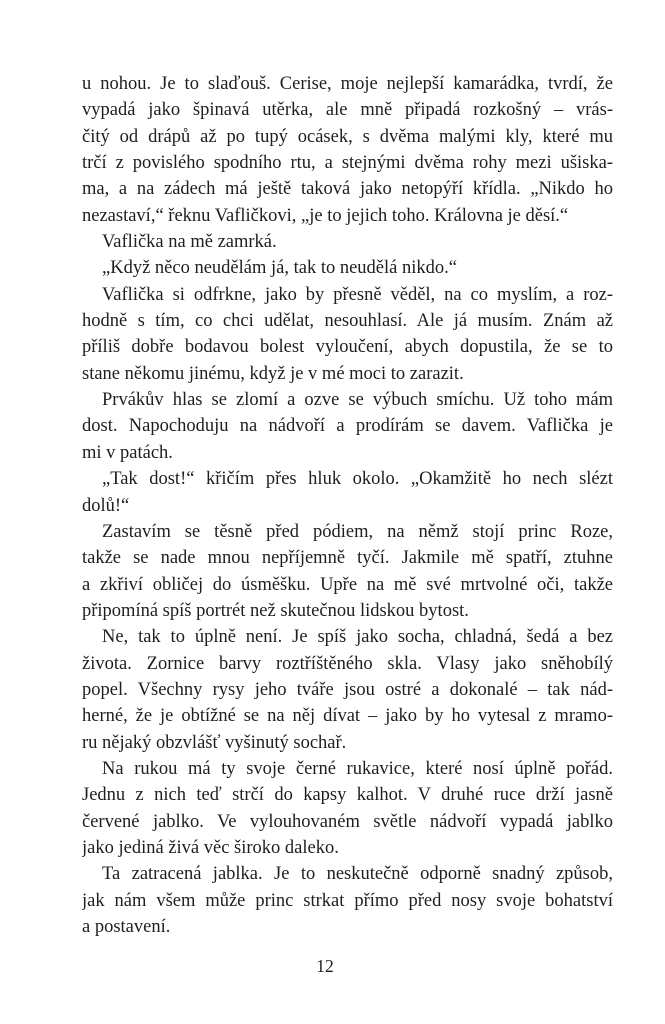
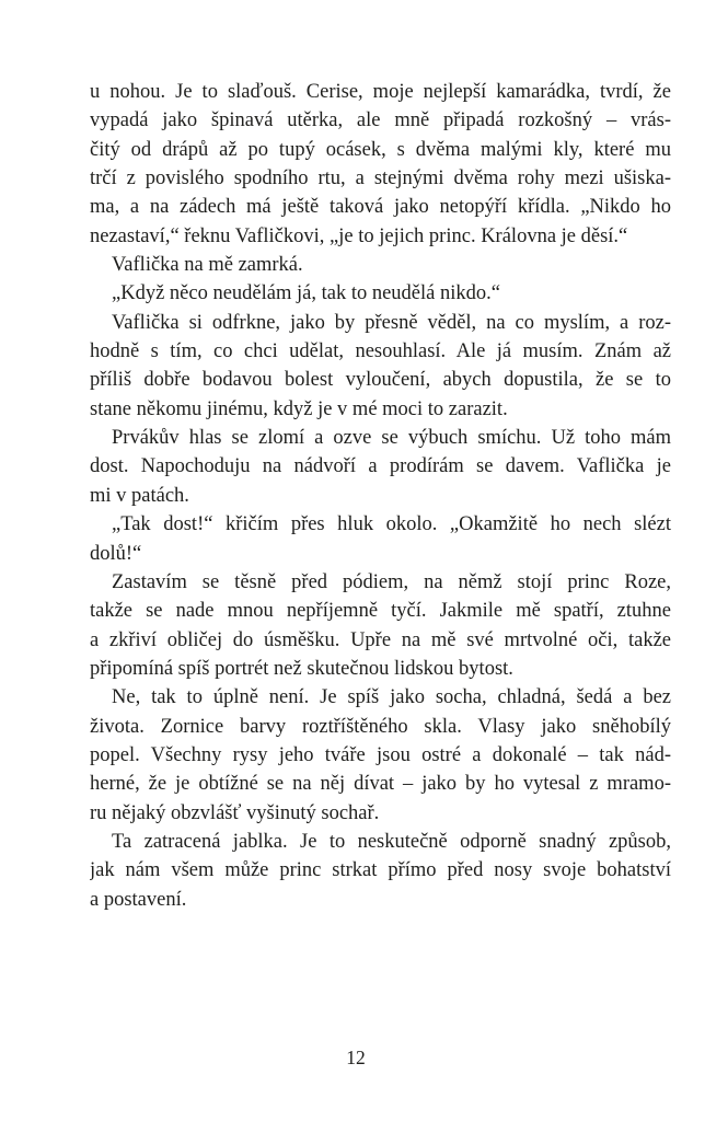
  u nohou. Je to slaďouš. Cerise, moje nejlepší kamarádka, tvrdí, že
  vypadá jako špinavá utěrka, ale mně připadá rozkošný – vrás-
  čitý od drápů až po tupý ocásek, s dvěma malými kly, které mu
  trčí z povislého spodního rtu, a stejnými dvěma rohy mezi ušiska-
  ma, a na zádech má ještě taková jako netopýří křídla. „Nikdo ho
- nezastaví,“ řeknu Vafličkovi, „je to jejich toho. Královna je děsí.“
+ nezastaví,“ řeknu Vafličkovi, „je to jejich princ. Královna je děsí.“
  Vaflička na mě zamrká.
  „Když něco neudělám já, tak to neudělá nikdo.“
  Vaflička si odfrkne, jako by přesně věděl, na co myslím, a roz-
  hodně s tím, co chci udělat, nesouhlasí. Ale já musím. Znám až
  příliš dobře bodavou bolest vyloučení, abych dopustila, že se to
  stane někomu jinému, když je v mé moci to zarazit.
  Prvákův hlas se zlomí a ozve se výbuch smíchu. Už toho mám
  dost. Napochoduju na nádvoří a prodírám se davem. Vaflička je
  mi v patách.
  „Tak dost!“ křičím přes hluk okolo. „Okamžitě ho nech slézt
  dolů!“
  Zastavím se těsně před pódiem, na němž stojí princ Roze,
  takže se nade mnou nepříjemně tyčí. Jakmile mě spatří, ztuhne
  a zkřiví obličej do úsměšku. Upře na mě své mrtvolné oči, takže
  připomíná spíš portrét než skutečnou lidskou bytost.
  Ne, tak to úplně není. Je spíš jako socha, chladná, šedá a bez
  života. Zornice barvy roztříštěného skla. Vlasy jako sněhobílý
  popel. Všechny rysy jeho tváře jsou ostré a dokonalé – tak nád-
  herné, že je obtížné se na něj dívat – jako by ho vytesal z mramo-
  ru nějaký obzvlášť vyšinutý sochař.
- Na rukou má ty svoje černé rukavice, které nosí úplně pořád.
- Jednu z nich teď strčí do kapsy kalhot. V druhé ruce drží jasně
- červené jablko. Ve vylouhovaném světle nádvoří vypadá jablko
- jako jediná živá věc široko daleko.
  Ta zatracená jablka. Je to neskutečně odporně snadný způsob,
  jak nám všem může princ strkat přímo před nosy svoje bohatství
  a postavení.
  12
